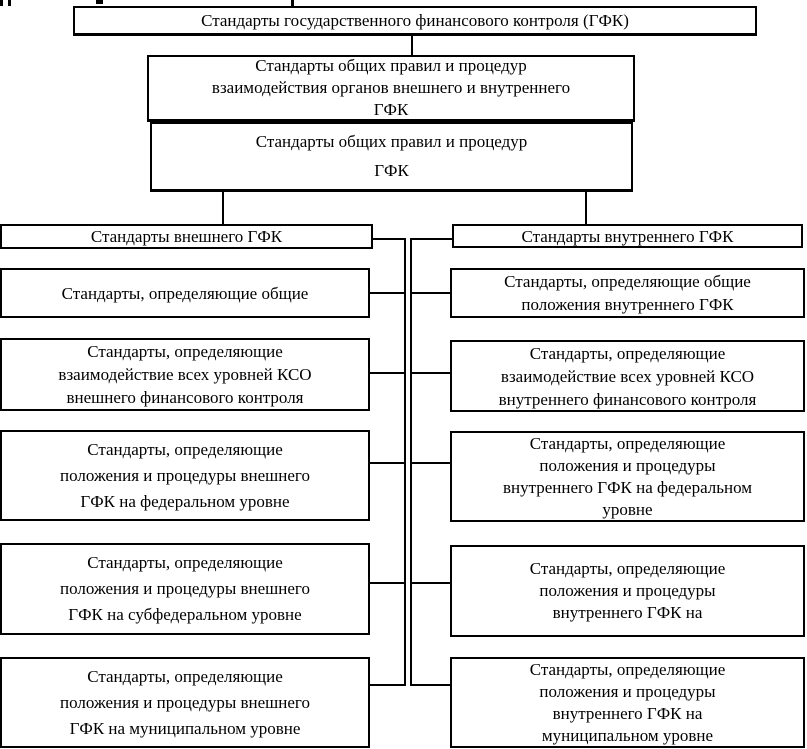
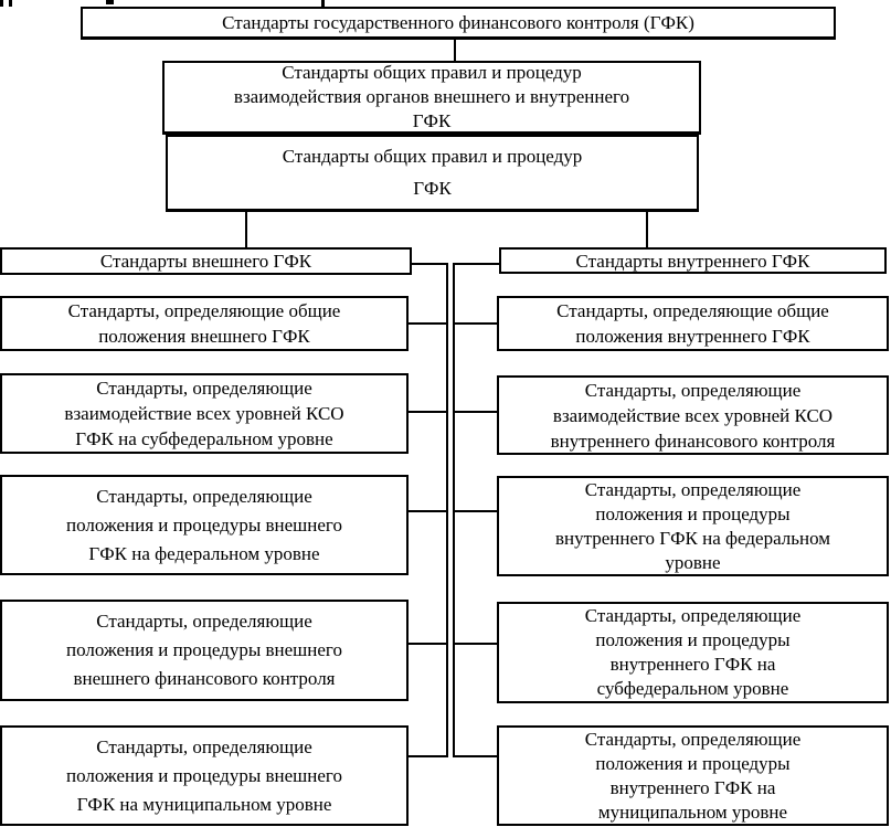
  Стандарты государственного финансового контроля (ГФК)
  Стандарты общих правил и процедур
  взаимодействия органов внешнего и внутреннего
  ГФК
  Стандарты общих правил и процедур
  ГФК
  Стандарты внешнего ГФК
  Стандарты внутреннего ГФК
  Стандарты, определяющие общие
+ положения внешнего ГФК
  Стандарты, определяющие
  взаимодействие всех уровней КСО
- внешнего финансового контроля
+ ГФК на субфедеральном уровне
  Стандарты, определяющие
  положения и процедуры внешнего
  ГФК на федеральном уровне
  Стандарты, определяющие
  положения и процедуры внешнего
- ГФК на субфедеральном уровне
+ внешнего финансового контроля
  Стандарты, определяющие
  положения и процедуры внешнего
  ГФК на муниципальном уровне
  Стандарты, определяющие общие
  положения внутреннего ГФК
  Стандарты, определяющие
  взаимодействие всех уровней КСО
  внутреннего финансового контроля
  Стандарты, определяющие
  положения и процедуры
  внутреннего ГФК на федеральном
  уровне
  Стандарты, определяющие
  положения и процедуры
  внутреннего ГФК на
+ субфедеральном уровне
  Стандарты, определяющие
  положения и процедуры
  внутреннего ГФК на
  муниципальном уровне
